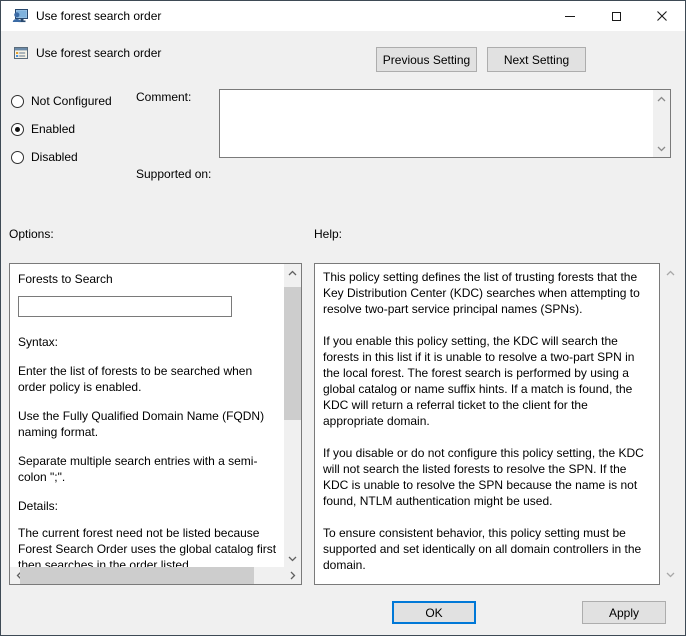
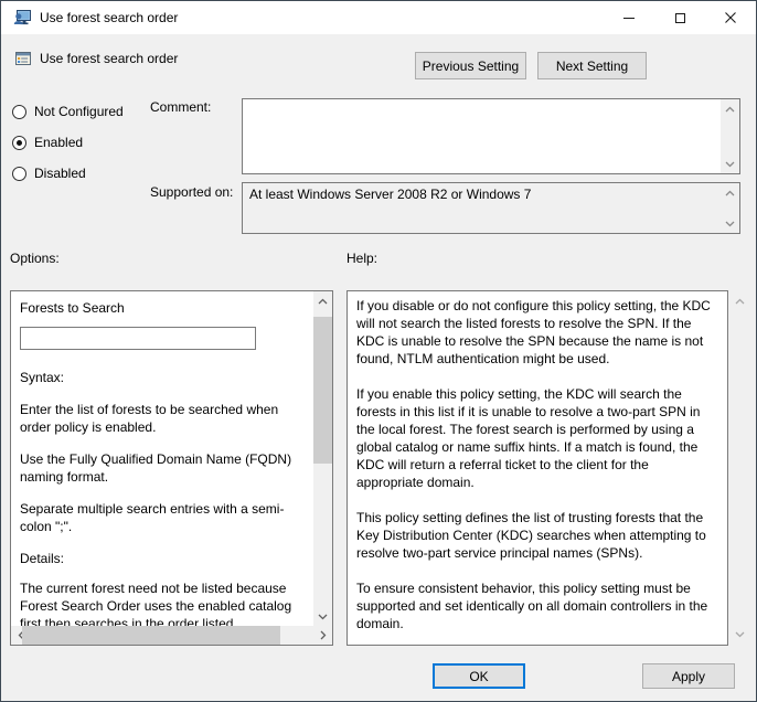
  Use forest search order
  Use forest search order
  Previous Setting
  Next Setting
  Not Configured
  Enabled
  Disabled
  Comment:
  Supported on:
+ At least Windows Server 2008 R2 or Windows 7
  Options:
  Help:
  Forests to Search
  Syntax:
  Enter the list of forests to be searched when order policy is enabled.
  Use the Fully Qualified Domain Name (FQDN) naming format.
  Separate multiple search entries with a semi-colon ";".
  Details:
- The current forest need not be listed because Forest Search Order uses the global catalog first then searches in the order listed.
+ The current forest need not be listed because Forest Search Order uses the enabled catalog first then searches in the order listed.
- This policy setting defines the list of trusting forests that the Key Distribution Center (KDC) searches when attempting to resolve two-part service principal names (SPNs).
+ If you disable or do not configure this policy setting, the KDC will not search the listed forests to resolve the SPN. If the KDC is unable to resolve the SPN because the name is not found, NTLM authentication might be used.
  If you enable this policy setting, the KDC will search the forests in this list if it is unable to resolve a two-part SPN in the local forest. The forest search is performed by using a global catalog or name suffix hints. If a match is found, the KDC will return a referral ticket to the client for the appropriate domain.
- If you disable or do not configure this policy setting, the KDC will not search the listed forests to resolve the SPN. If the KDC is unable to resolve the SPN because the name is not found, NTLM authentication might be used.
+ This policy setting defines the list of trusting forests that the Key Distribution Center (KDC) searches when attempting to resolve two-part service principal names (SPNs).
  To ensure consistent behavior, this policy setting must be supported and set identically on all domain controllers in the domain.
  OK
  Apply
